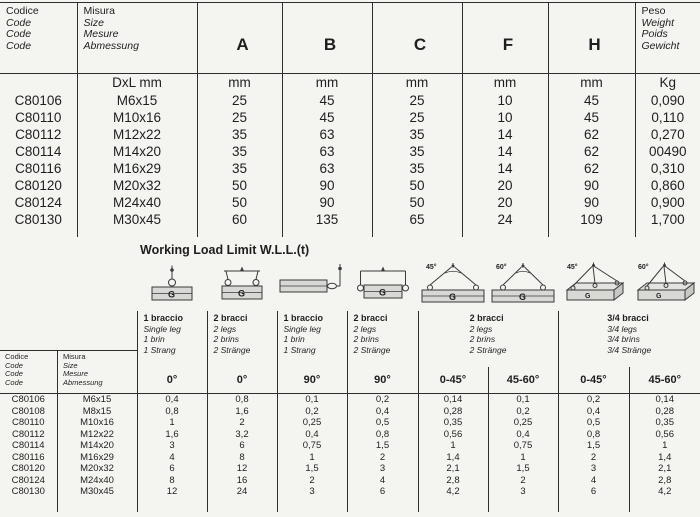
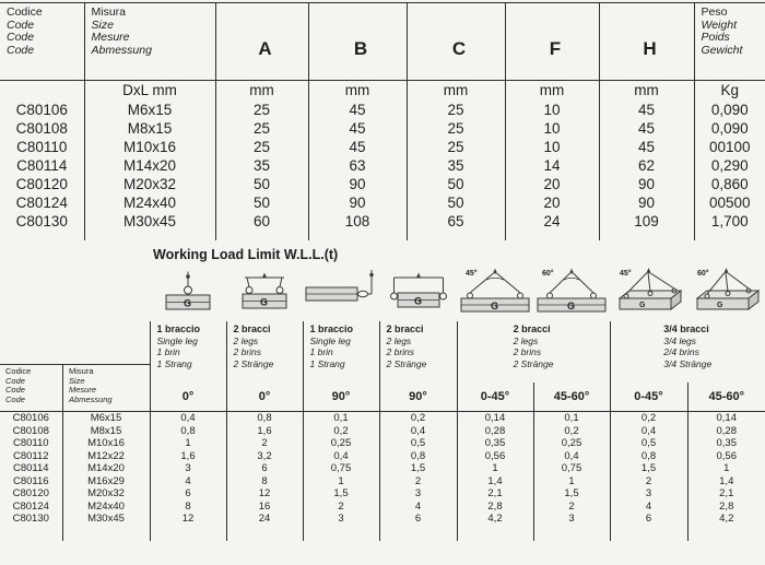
  CodiceCodeCodeCode	MisuraSizeMesureAbmessung	A	B	C	F	H	PesoWeightPoidsGewicht
  	DxL mm	mm	mm	mm	mm	mm	Kg
  C80106	M6x15	25	45	25	10	45	0,090
+ C80108	M8x15	25	45	25	10	45	0,090
- C80110	M10x16	25	45	25	10	45	0,110
+ C80110	M10x16	25	45	25	10	45	00100
- C80112	M12x22	35	63	35	14	62	0,270
- C80114	M14x20	35	63	35	14	62	00490
+ C80114	M14x20	35	63	35	14	62	0,290
- C80116	M16x29	35	63	35	14	62	0,310
  C80120	M20x32	50	90	50	20	90	0,860
- C80124	M24x40	50	90	50	20	90	0,900
+ C80124	M24x40	50	90	50	20	90	00500
- C80130	M30x45	60	135	65	24	109	1,700
+ C80130	M30x45	60	108	65	24	109	1,700
  Working Load Limit W.L.L.(t)
- CodiceCodeCodeCode MisuraSizeMesureAbmessung	1 braccioSingle leg1 brin1 Strang	2 bracci2 legs2 brins2 Stränge	1 braccioSingle leg1 brin1 Strang	2 bracci2 legs2 brins2 Stränge	2 bracci2 legs2 brins2 Stränge	3/4 bracci3/4 legs3/4 brins3/4 Stränge
+ CodiceCodeCodeCode MisuraSizeMesureAbmessung	1 braccioSingle leg1 brin1 Strang	2 bracci2 legs2 brins2 Stränge	1 braccioSingle leg1 brin1 Strang	2 bracci2 legs2 brins2 Stränge	2 bracci2 legs2 brins2 Stränge	3/4 bracci3/4 legs2/4 brins3/4 Stränge
  0°	0°	90°	90°	0-45°	45-60°	0-45°	45-60°
  C80106	M6x15	0,4	0,8	0,1	0,2	0,14	0,1	0,2	0,14
  C80108	M8x15	0,8	1,6	0,2	0,4	0,28	0,2	0,4	0,28
  C80110	M10x16	1	2	0,25	0,5	0,35	0,25	0,5	0,35
  C80112	M12x22	1,6	3,2	0,4	0,8	0,56	0,4	0,8	0,56
  C80114	M14x20	3	6	0,75	1,5	1	0,75	1,5	1
  C80116	M16x29	4	8	1	2	1,4	1	2	1,4
  C80120	M20x32	6	12	1,5	3	2,1	1,5	3	2,1
  C80124	M24x40	8	16	2	4	2,8	2	4	2,8
  C80130	M30x45	12	24	3	6	4,2	3	6	4,2
